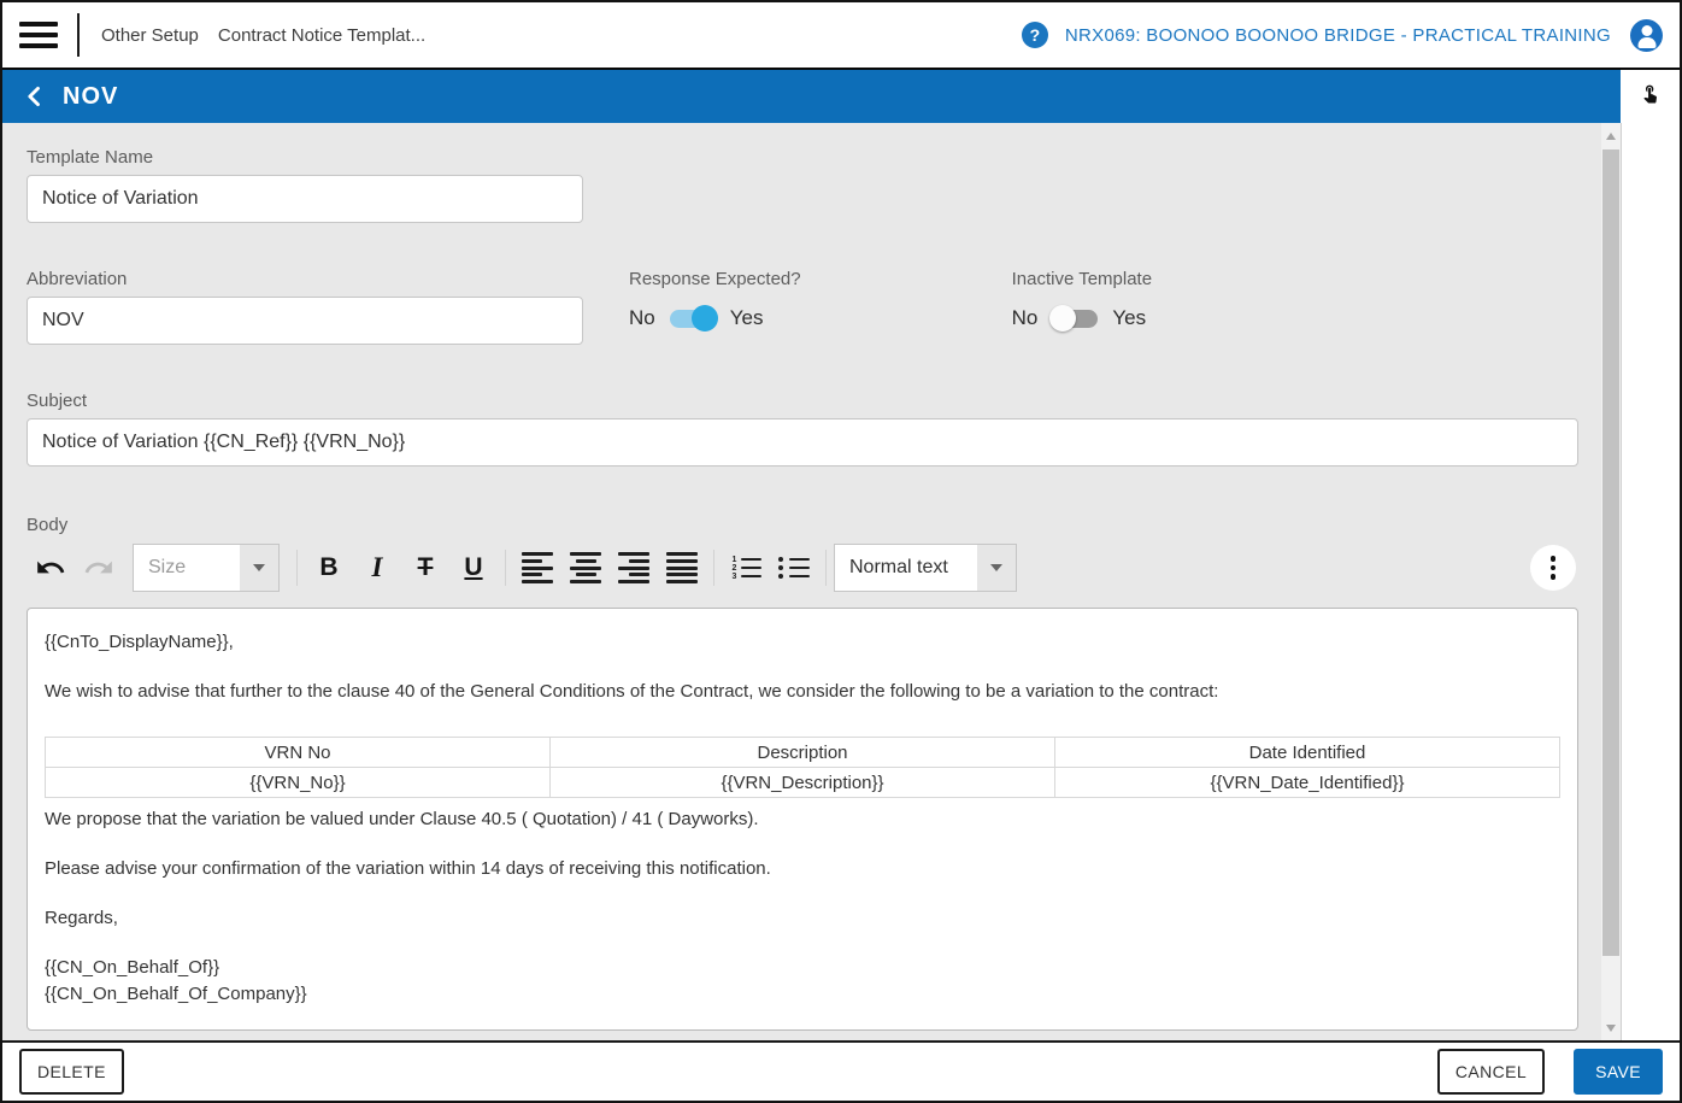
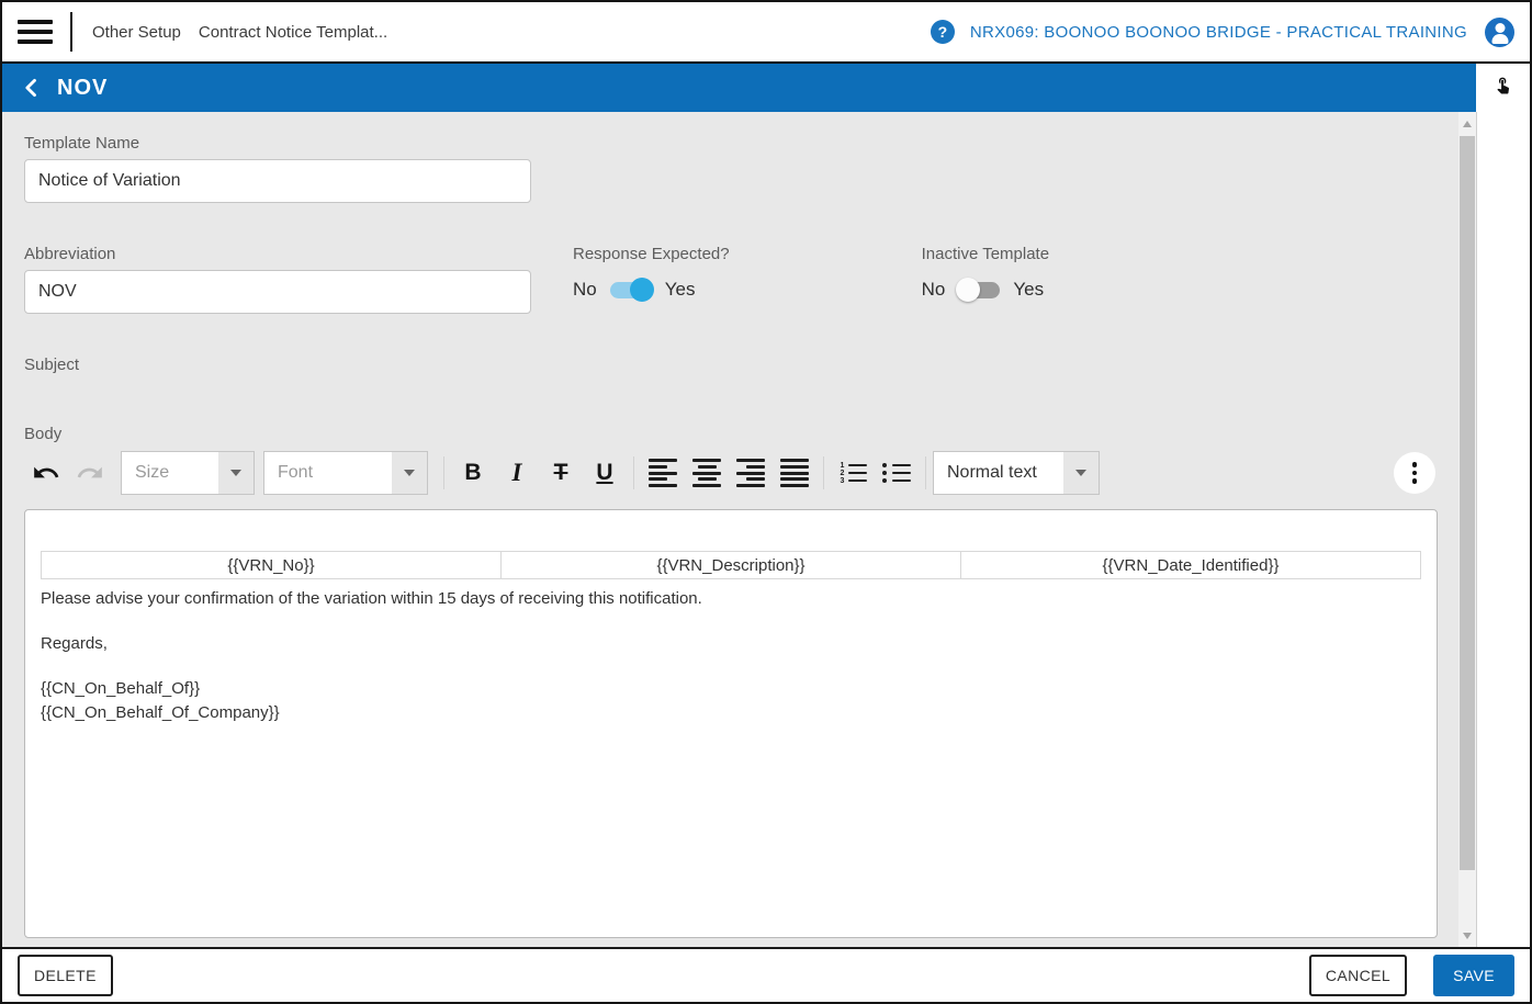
  Other Setup
  Contract Notice Templat...
  ?
  NRX069: BOONOO BOONOO BRIDGE - PRACTICAL TRAINING
  NOV
  Template Name
  Notice of Variation
  Abbreviation
  NOV
  Response Expected?
  No
  Yes
  Inactive Template
  No
  Yes
  Subject
- Notice of Variation {{CN_Ref}} {{VRN_No}}
  Body
  Size
+ Font
  B
  I
  T
  U
  Normal text
- {{CnTo_DisplayName}},
- We wish to advise that further to the clause 40 of the General Conditions of the Contract, we consider the following to be a variation to the contract:
- VRN No	Description	Date Identified
  {{VRN_No}}	{{VRN_Description}}	{{VRN_Date_Identified}}
- We propose that the variation be valued under Clause 40.5 ( Quotation) / 41 ( Dayworks).
- Please advise your confirmation of the variation within 14 days of receiving this notification.
+ Please advise your confirmation of the variation within 15 days of receiving this notification.
  Regards,
  {{CN_On_Behalf_Of}}
  {{CN_On_Behalf_Of_Company}}
  DELETE
  CANCEL
  SAVE
